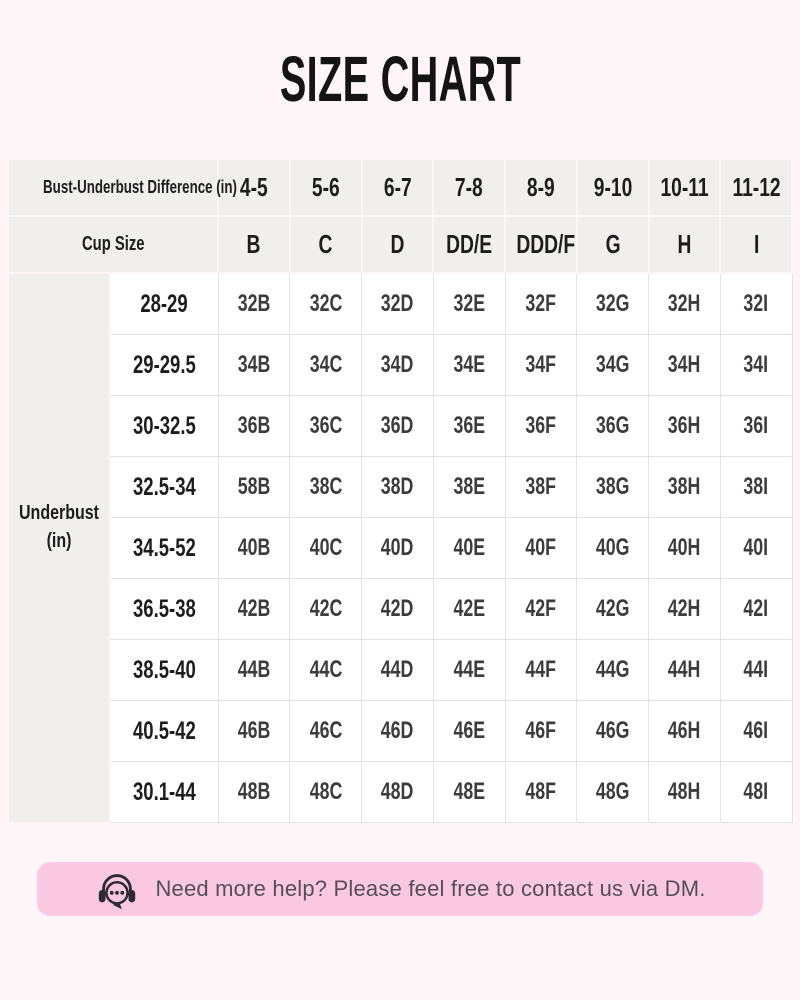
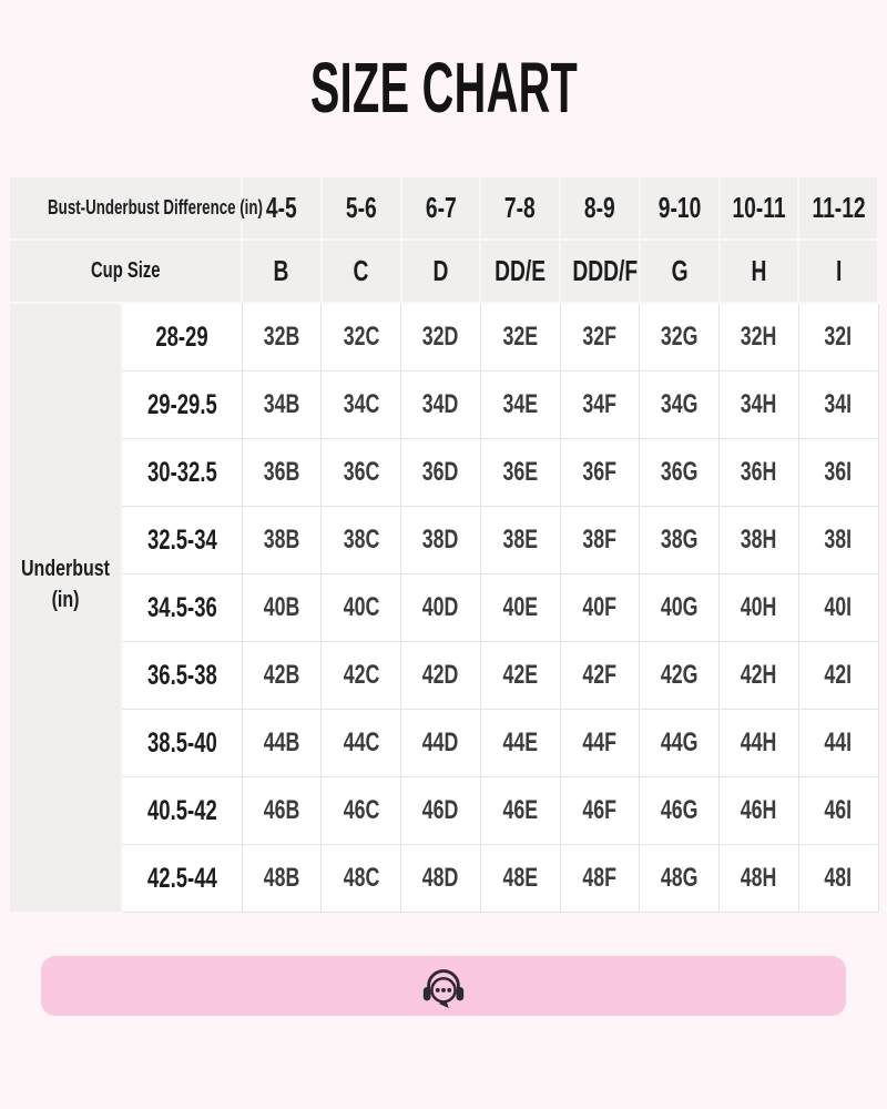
  SIZE CHART
  Bust-Underbust Difference (in)	4-5	5-6	6-7	7-8	8-9	9-10	10-11	11-12
  Cup Size	B	C	D	DD/E	DDD/F	G	H	I
  Underbust(in)	28-29	32B	32C	32D	32E	32F	32G	32H	32I
  29-29.5	34B	34C	34D	34E	34F	34G	34H	34I
  30-32.5	36B	36C	36D	36E	36F	36G	36H	36I
- 32.5-34	58B	38C	38D	38E	38F	38G	38H	38I
+ 32.5-34	38B	38C	38D	38E	38F	38G	38H	38I
- 34.5-52	40B	40C	40D	40E	40F	40G	40H	40I
+ 34.5-36	40B	40C	40D	40E	40F	40G	40H	40I
  36.5-38	42B	42C	42D	42E	42F	42G	42H	42I
  38.5-40	44B	44C	44D	44E	44F	44G	44H	44I
  40.5-42	46B	46C	46D	46E	46F	46G	46H	46I
- 30.1-44	48B	48C	48D	48E	48F	48G	48H	48I
+ 42.5-44	48B	48C	48D	48E	48F	48G	48H	48I
- Need more help? Please feel free to contact us via DM.
